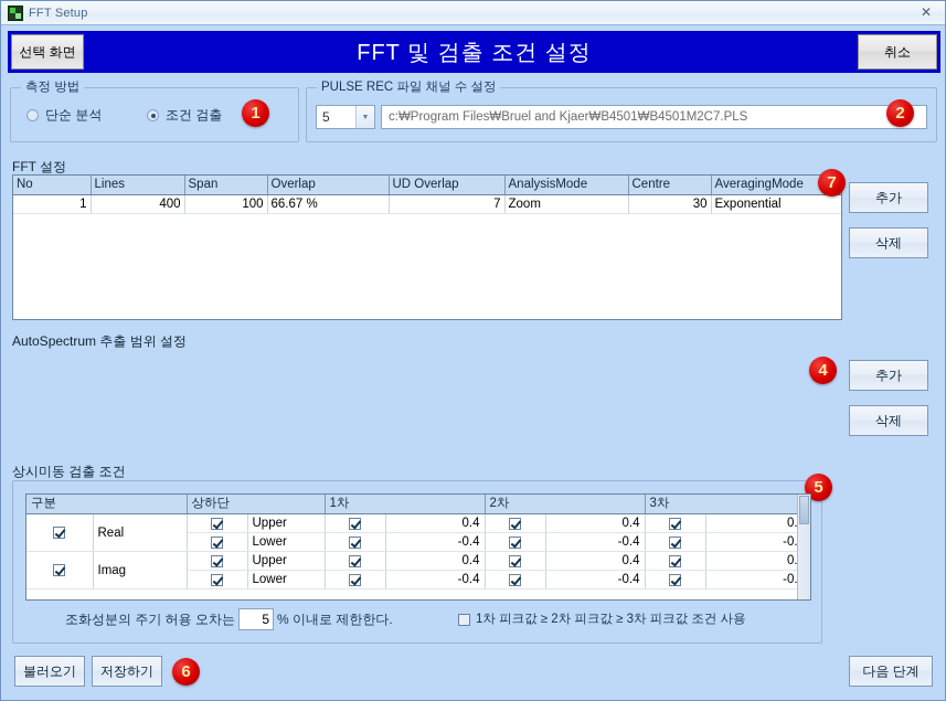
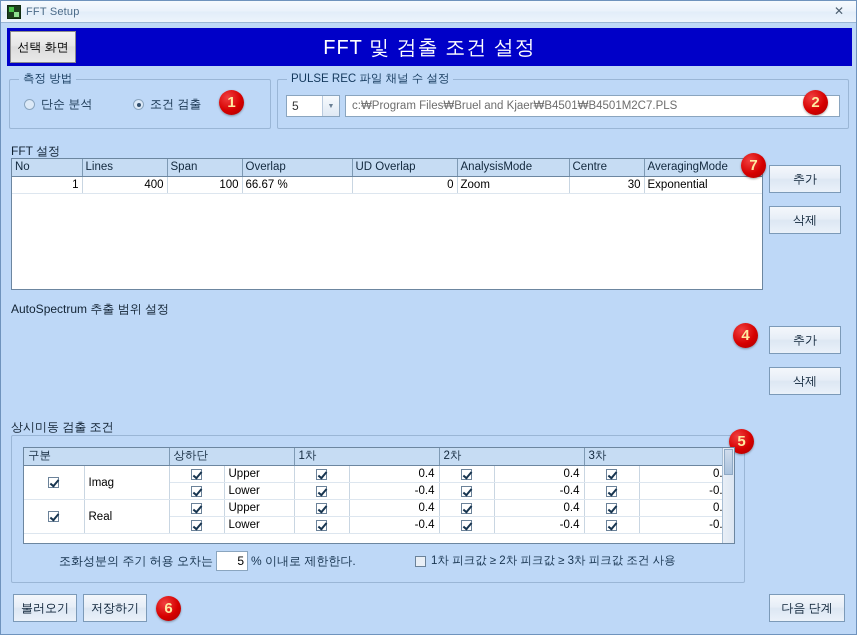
  FFT Setup
  ✕
  선택 화면
  FFT 및 검출 조건 설정
- 취소
  측정 방법
  단순 분석
  조건 검출
  1
  PULSE REC 파일 채널 수 설정
  5
  c:₩Program Files₩Bruel and Kjaer₩B4501₩B4501M2C7.PLS
  2
  FFT 설정
  No	Lines	Span	Overlap	UD Overlap	AnalysisMode	Centre	AveragingMode
- 1	400	100	66.67 %	7	Zoom	30	Exponential
+ 1	400	100	66.67 %	0	Zoom	30	Exponential
  7
  추가
  삭제
  AutoSpectrum 추출 범위 설정
  4
  추가
  삭제
  상시미동 검출 조건
  5
  구분	상하단	1차	2차	3차
- 	Real		Upper		0.4		0.4		0.
+ 	Imag		Upper		0.4		0.4		0.
  	Lower		-0.4		-0.4		-0.
- 	Imag		Upper		0.4		0.4		0.
+ 	Real		Upper		0.4		0.4		0.
  	Lower		-0.4		-0.4		-0.
  조화성분의 주기 허용 오차는
  5
  % 이내로 제한한다.
  1차 피크값 ≥ 2차 피크값 ≥ 3차 피크값 조건 사용
  불러오기
  저장하기
  6
  다음 단계
